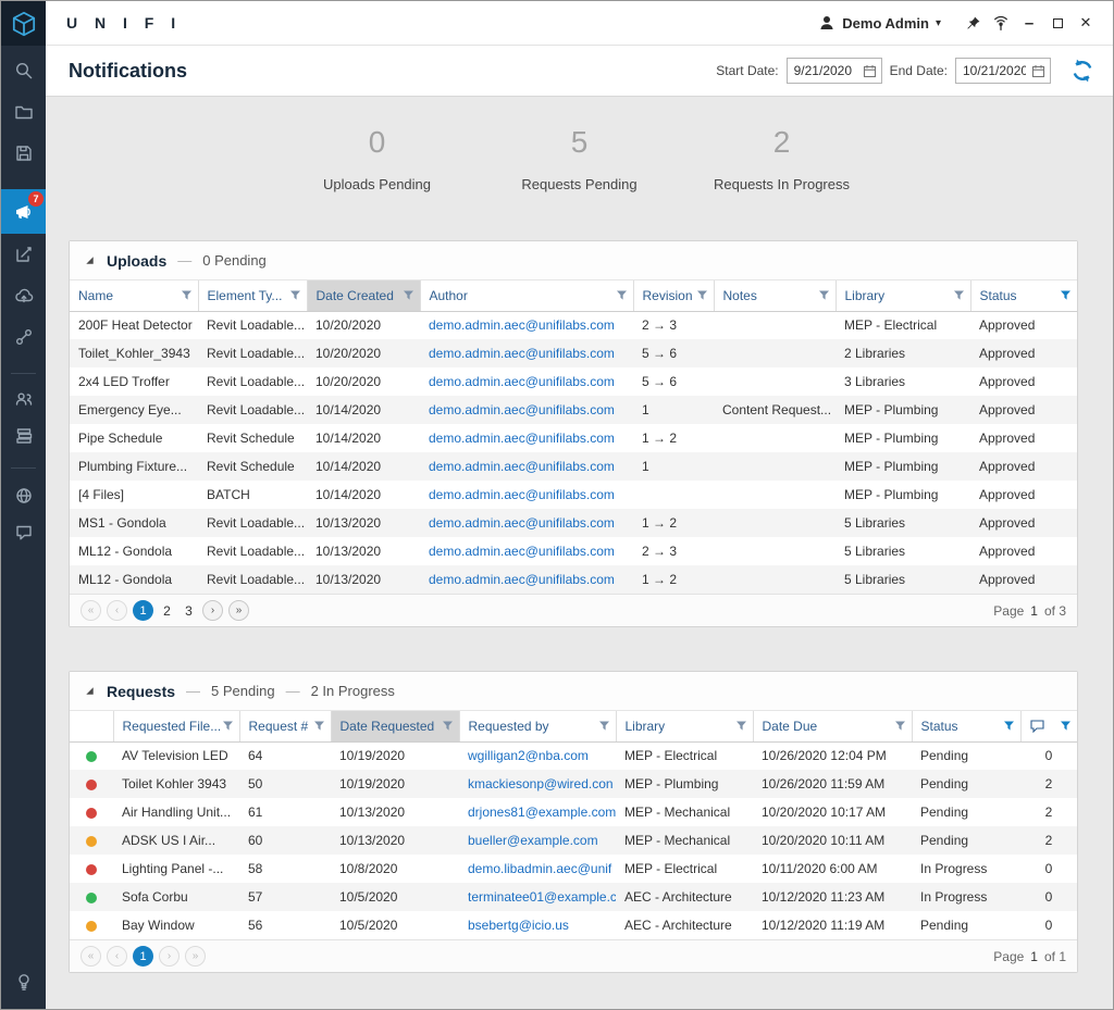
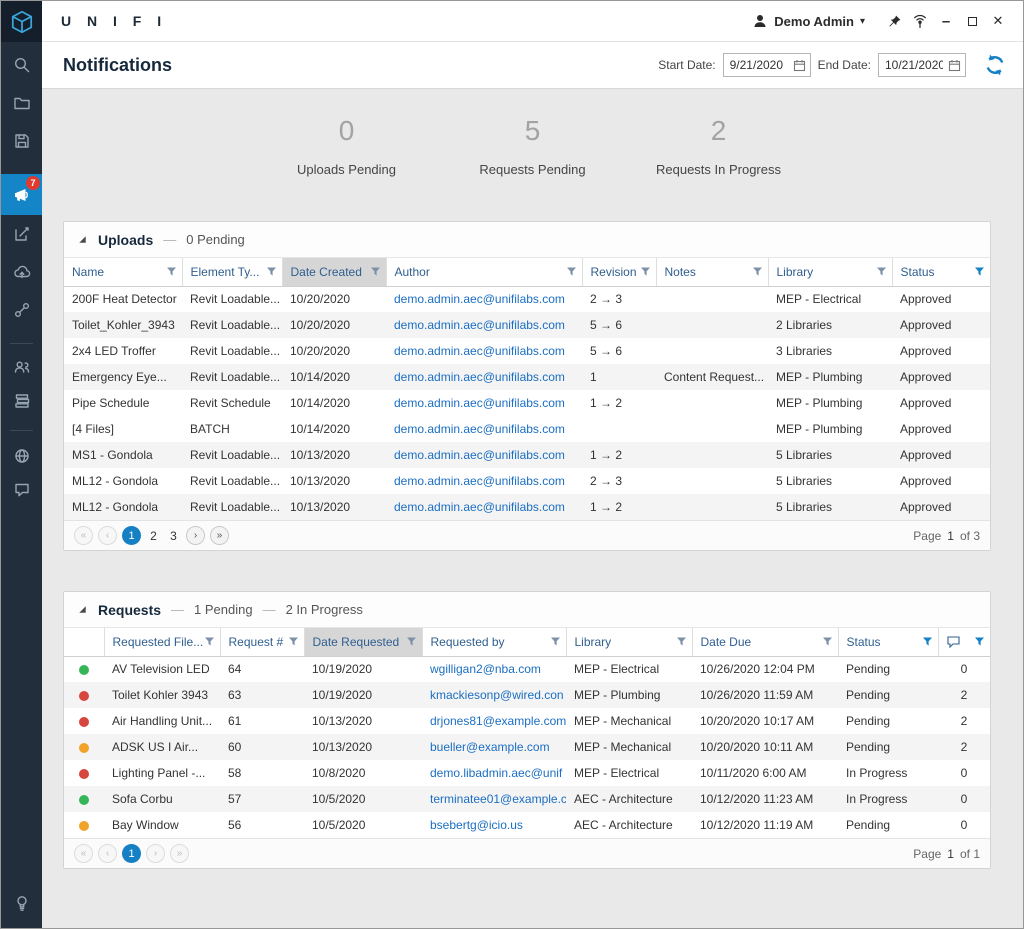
  7
  U N I F I
  Demo Admin
  ▾
  –
  ✕
  Notifications
  Start Date:
  9/21/2020
  End Date:
  10/21/2020
  0
  Uploads Pending
  5
  Requests Pending
  2
  Requests In Progress
  Uploads
  —
  0 Pending
  Name	Element Ty...	Date Created	Author	Revision	Notes	Library	Status
  200F Heat Detector	Revit Loadable...	10/20/2020	demo.admin.aec@unifilabs.com	2 → 3		MEP - Electrical	Approved
  Toilet_Kohler_3943	Revit Loadable...	10/20/2020	demo.admin.aec@unifilabs.com	5 → 6		2 Libraries	Approved
  2x4 LED Troffer	Revit Loadable...	10/20/2020	demo.admin.aec@unifilabs.com	5 → 6		3 Libraries	Approved
  Emergency Eye...	Revit Loadable...	10/14/2020	demo.admin.aec@unifilabs.com	1	Content Request...	MEP - Plumbing	Approved
  Pipe Schedule	Revit Schedule	10/14/2020	demo.admin.aec@unifilabs.com	1 → 2		MEP - Plumbing	Approved
- Plumbing Fixture...	Revit Schedule	10/14/2020	demo.admin.aec@unifilabs.com	1		MEP - Plumbing	Approved
  [4 Files]	BATCH	10/14/2020	demo.admin.aec@unifilabs.com			MEP - Plumbing	Approved
  MS1 - Gondola	Revit Loadable...	10/13/2020	demo.admin.aec@unifilabs.com	1 → 2		5 Libraries	Approved
  ML12 - Gondola	Revit Loadable...	10/13/2020	demo.admin.aec@unifilabs.com	2 → 3		5 Libraries	Approved
  ML12 - Gondola	Revit Loadable...	10/13/2020	demo.admin.aec@unifilabs.com	1 → 2		5 Libraries	Approved
  «
  ‹
  1
  2
  3
  ›
  »
  Page
  1
  of 3
  Requests
  —
- 5 Pending
+ 1 Pending
  —
  2 In Progress
  	Requested File...	Request #	Date Requested	Requested by	Library	Date Due	Status
  	AV Television LED	64	10/19/2020	wgilligan2@nba.com	MEP - Electrical	10/26/2020 12:04 PM	Pending	0
- 	Toilet Kohler 3943	50	10/19/2020	kmackiesonp@wired.con	MEP - Plumbing	10/26/2020 11:59 AM	Pending	2
+ 	Toilet Kohler 3943	63	10/19/2020	kmackiesonp@wired.con	MEP - Plumbing	10/26/2020 11:59 AM	Pending	2
  	Air Handling Unit...	61	10/13/2020	drjones81@example.com	MEP - Mechanical	10/20/2020 10:17 AM	Pending	2
  	ADSK US I Air...	60	10/13/2020	bueller@example.com	MEP - Mechanical	10/20/2020 10:11 AM	Pending	2
  	Lighting Panel -...	58	10/8/2020	demo.libadmin.aec@unif	MEP - Electrical	10/11/2020 6:00 AM	In Progress	0
  	Sofa Corbu	57	10/5/2020	terminatee01@example.c	AEC - Architecture	10/12/2020 11:23 AM	In Progress	0
  	Bay Window	56	10/5/2020	bsebertg@icio.us	AEC - Architecture	10/12/2020 11:19 AM	Pending	0
  «
  ‹
  1
  ›
  »
  Page
  1
  of 1
